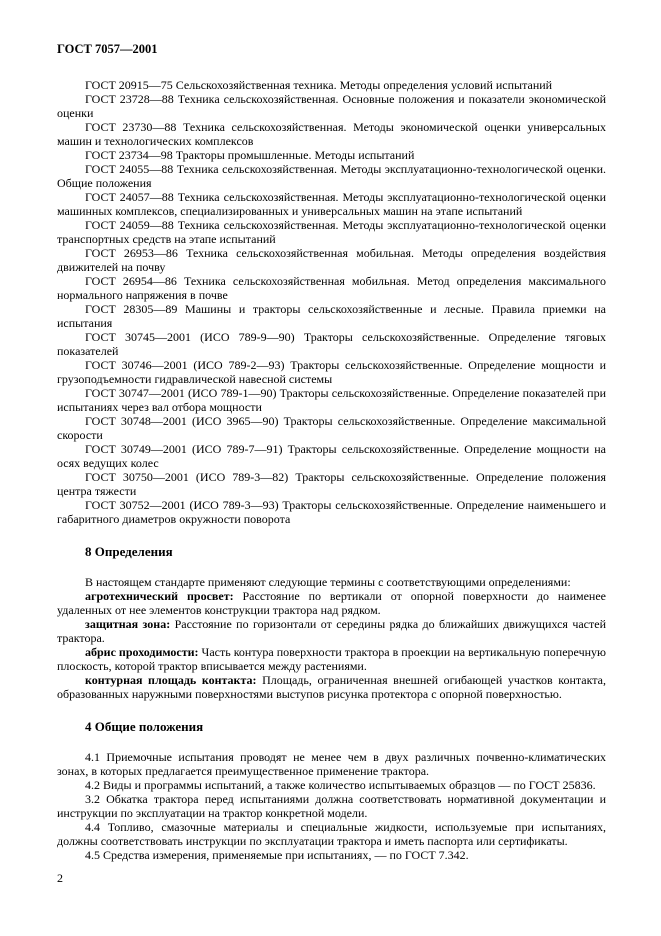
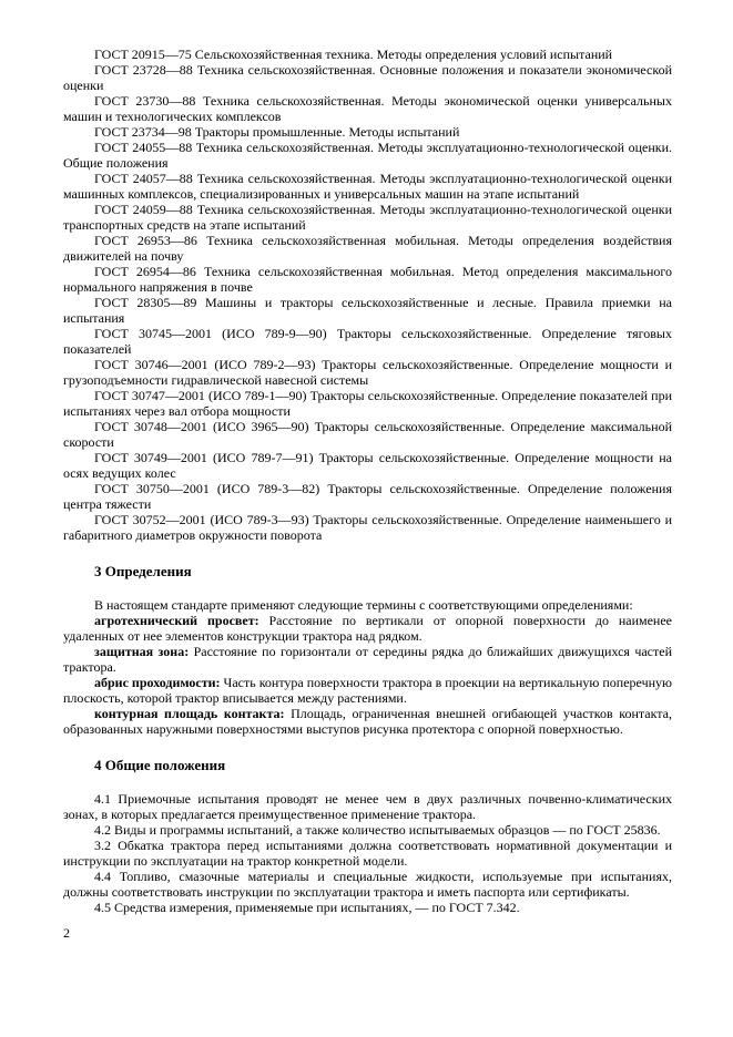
- ГОСТ 7057—2001
  ГОСТ 20915—75 Сельскохозяйственная техника. Методы определения условий испытаний
  ГОСТ 23728—88 Техника сельскохозяйственная. Основные положения и показатели экономической оценки
  ГОСТ 23730—88 Техника сельскохозяйственная. Методы экономической оценки универсальных машин и технологических комплексов
  ГОСТ 23734—98 Тракторы промышленные. Методы испытаний
  ГОСТ 24055—88 Техника сельскохозяйственная. Методы эксплуатационно-технологической оценки. Общие положения
  ГОСТ 24057—88 Техника сельскохозяйственная. Методы эксплуатационно-технологической оценки машинных комплексов, специализированных и универсальных машин на этапе испытаний
  ГОСТ 24059—88 Техника сельскохозяйственная. Методы эксплуатационно-технологической оценки транспортных средств на этапе испытаний
  ГОСТ 26953—86 Техника сельскохозяйственная мобильная. Методы определения воздействия движителей на почву
  ГОСТ 26954—86 Техника сельскохозяйственная мобильная. Метод определения максимального нормального напряжения в почве
  ГОСТ 28305—89 Машины и тракторы сельскохозяйственные и лесные. Правила приемки на испытания
  ГОСТ 30745—2001 (ИСО 789-9—90) Тракторы сельскохозяйственные. Определение тяговых показателей
  ГОСТ 30746—2001 (ИСО 789-2—93) Тракторы сельскохозяйственные. Определение мощности и грузоподъемности гидравлической навесной системы
  ГОСТ 30747—2001 (ИСО 789-1—90) Тракторы сельскохозяйственные. Определение показателей при испытаниях через вал отбора мощности
  ГОСТ 30748—2001 (ИСО 3965—90) Тракторы сельскохозяйственные. Определение максимальной скорости
  ГОСТ 30749—2001 (ИСО 789-7—91) Тракторы сельскохозяйственные. Определение мощности на осях ведущих колес
  ГОСТ 30750—2001 (ИСО 789-3—82) Тракторы сельскохозяйственные. Определение положения центра тяжести
  ГОСТ 30752—2001 (ИСО 789-3—93) Тракторы сельскохозяйственные. Определение наименьшего и габаритного диаметров окружности поворота
- 8 Определения
+ 3 Определения
  В настоящем стандарте применяют следующие термины с соответствующими определениями:
  агротехнический просвет: Расстояние по вертикали от опорной поверхности до наименее удаленных от нее элементов конструкции трактора над рядком.
  защитная зона: Расстояние по горизонтали от середины рядка до ближайших движущихся частей трактора.
  абрис проходимости: Часть контура поверхности трактора в проекции на вертикальную поперечную плоскость, которой трактор вписывается между растениями.
  контурная площадь контакта: Площадь, ограниченная внешней огибающей участков контакта, образованных наружными поверхностями выступов рисунка протектора с опорной поверхностью.
  4 Общие положения
  4.1 Приемочные испытания проводят не менее чем в двух различных почвенно-климатических зонах, в которых предлагается преимущественное применение трактора.
  4.2 Виды и программы испытаний, а также количество испытываемых образцов — по ГОСТ 25836.
  3.2 Обкатка трактора перед испытаниями должна соответствовать нормативной документации и инструкции по эксплуатации на трактор конкретной модели.
  4.4 Топливо, смазочные материалы и специальные жидкости, используемые при испытаниях, должны соответствовать инструкции по эксплуатации трактора и иметь паспорта или сертификаты.
  4.5 Средства измерения, применяемые при испытаниях, — по ГОСТ 7.342.
  2
